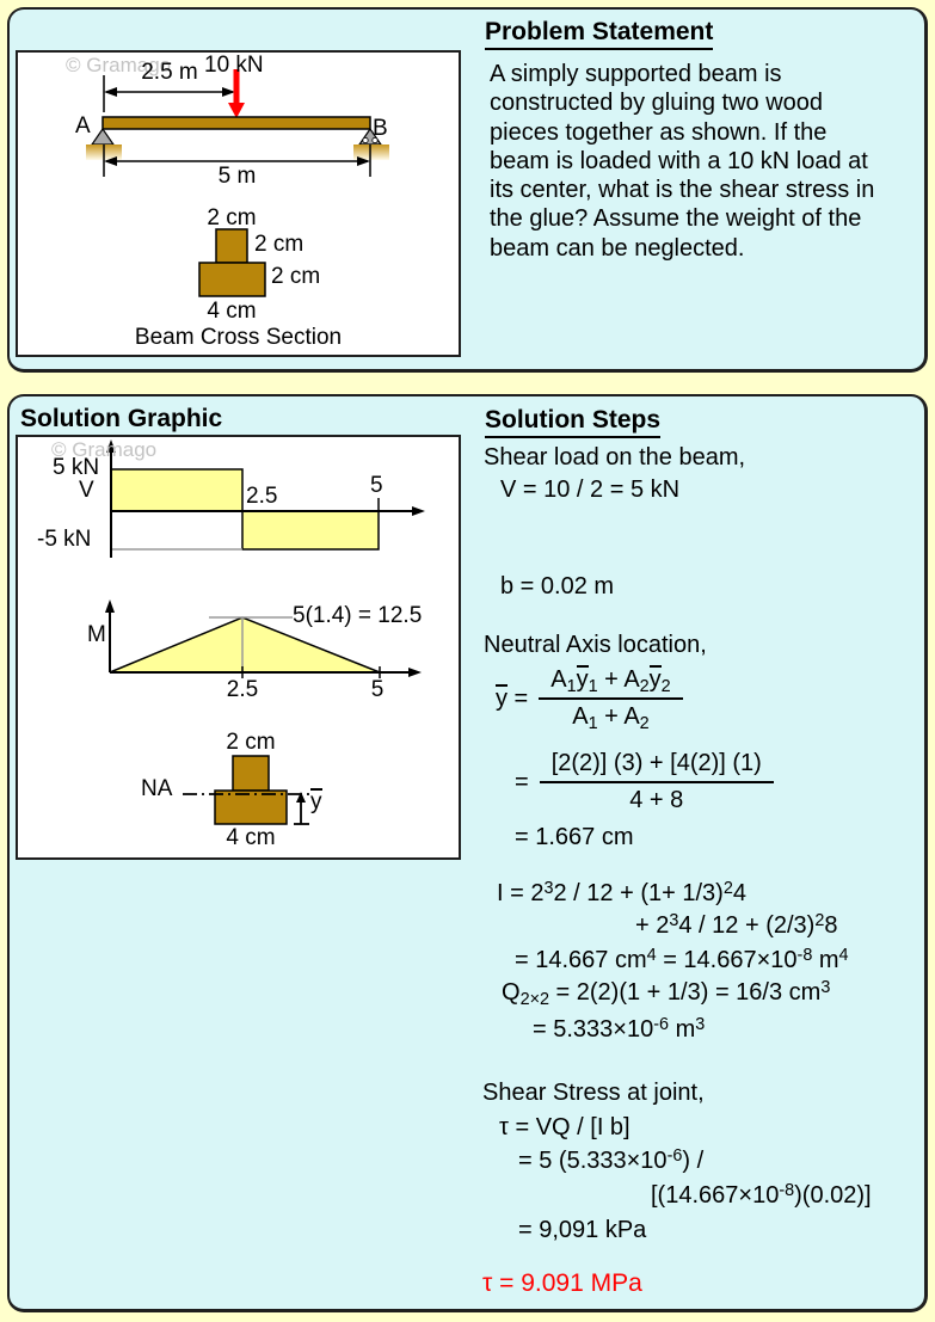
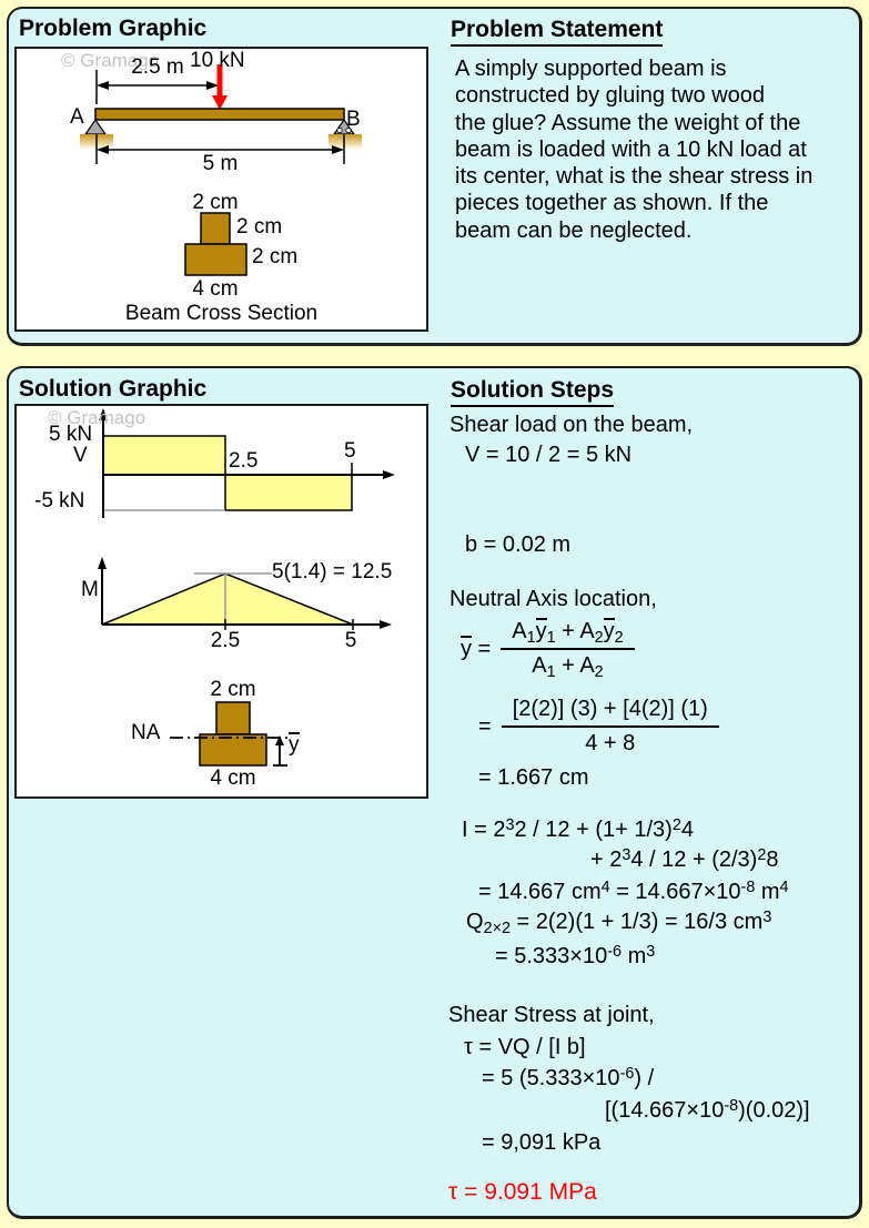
+ Problem Graphic
  © Gramago
  2.5 m
  10 kN
  A
  B
  5 m
  2 cm
  2 cm
  2 cm
  4 cm
  Beam Cross Section
  Problem Statement
  A simply supported beam is
  constructed by gluing two wood
- pieces together as shown. If the
+ the glue? Assume the weight of the
  beam is loaded with a 10 kN load at
  its center, what is the shear stress in
- the glue? Assume the weight of the
+ pieces together as shown. If the
  beam can be neglected.
  Solution Graphic
  © Gramago
  5 kN
  V
  2.5
  5
  -5 kN
  M
  5(1.4) = 12.5
  2.5
  5
  2 cm
  NA
  y
  4 cm
  Solution Steps
  Shear load on the beam,
  V = 10 / 2 = 5 kN
  b = 0.02 m
  Neutral Axis location,
  y =
  A1y1 + A2y2
  A1 + A2
  =
  [2(2)] (3) + [4(2)] (1)
  4 + 8
  = 1.667 cm
  I = 232 / 12 + (1+ 1/3)24
  + 234 / 12 + (2/3)28
  = 14.667 cm4 = 14.667×10-8 m4
  Q2×2 = 2(2)(1 + 1/3) = 16/3 cm3
  = 5.333×10-6 m3
  Shear Stress at joint,
  τ = VQ / [I b]
  = 5 (5.333×10-6) /
  [(14.667×10-8)(0.02)]
  = 9,091 kPa
  τ = 9.091 MPa
